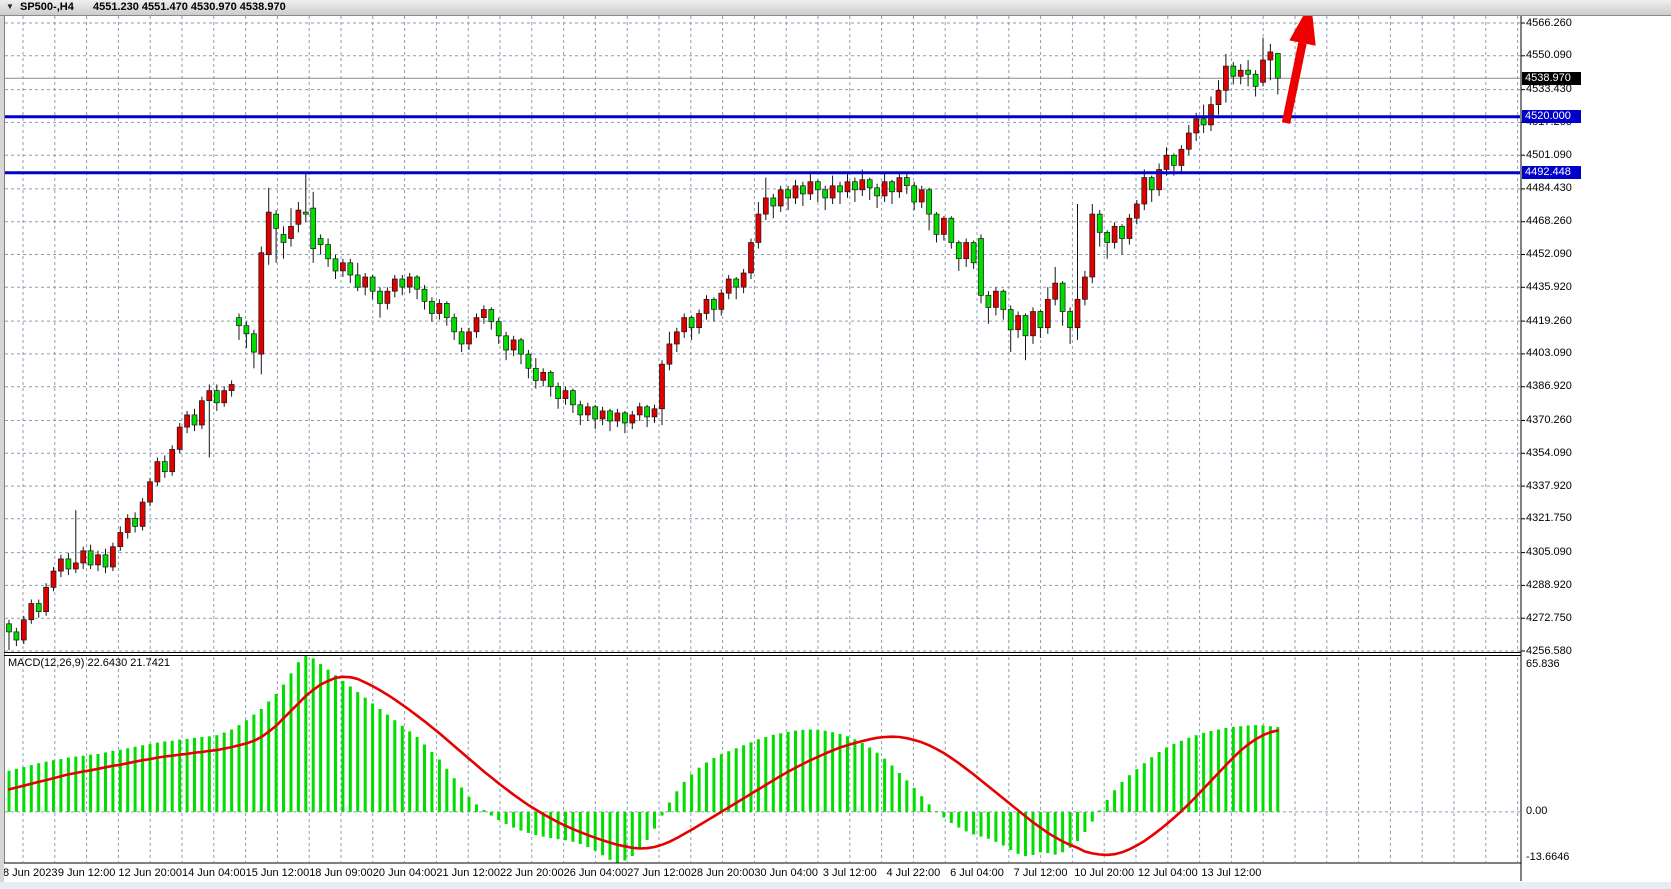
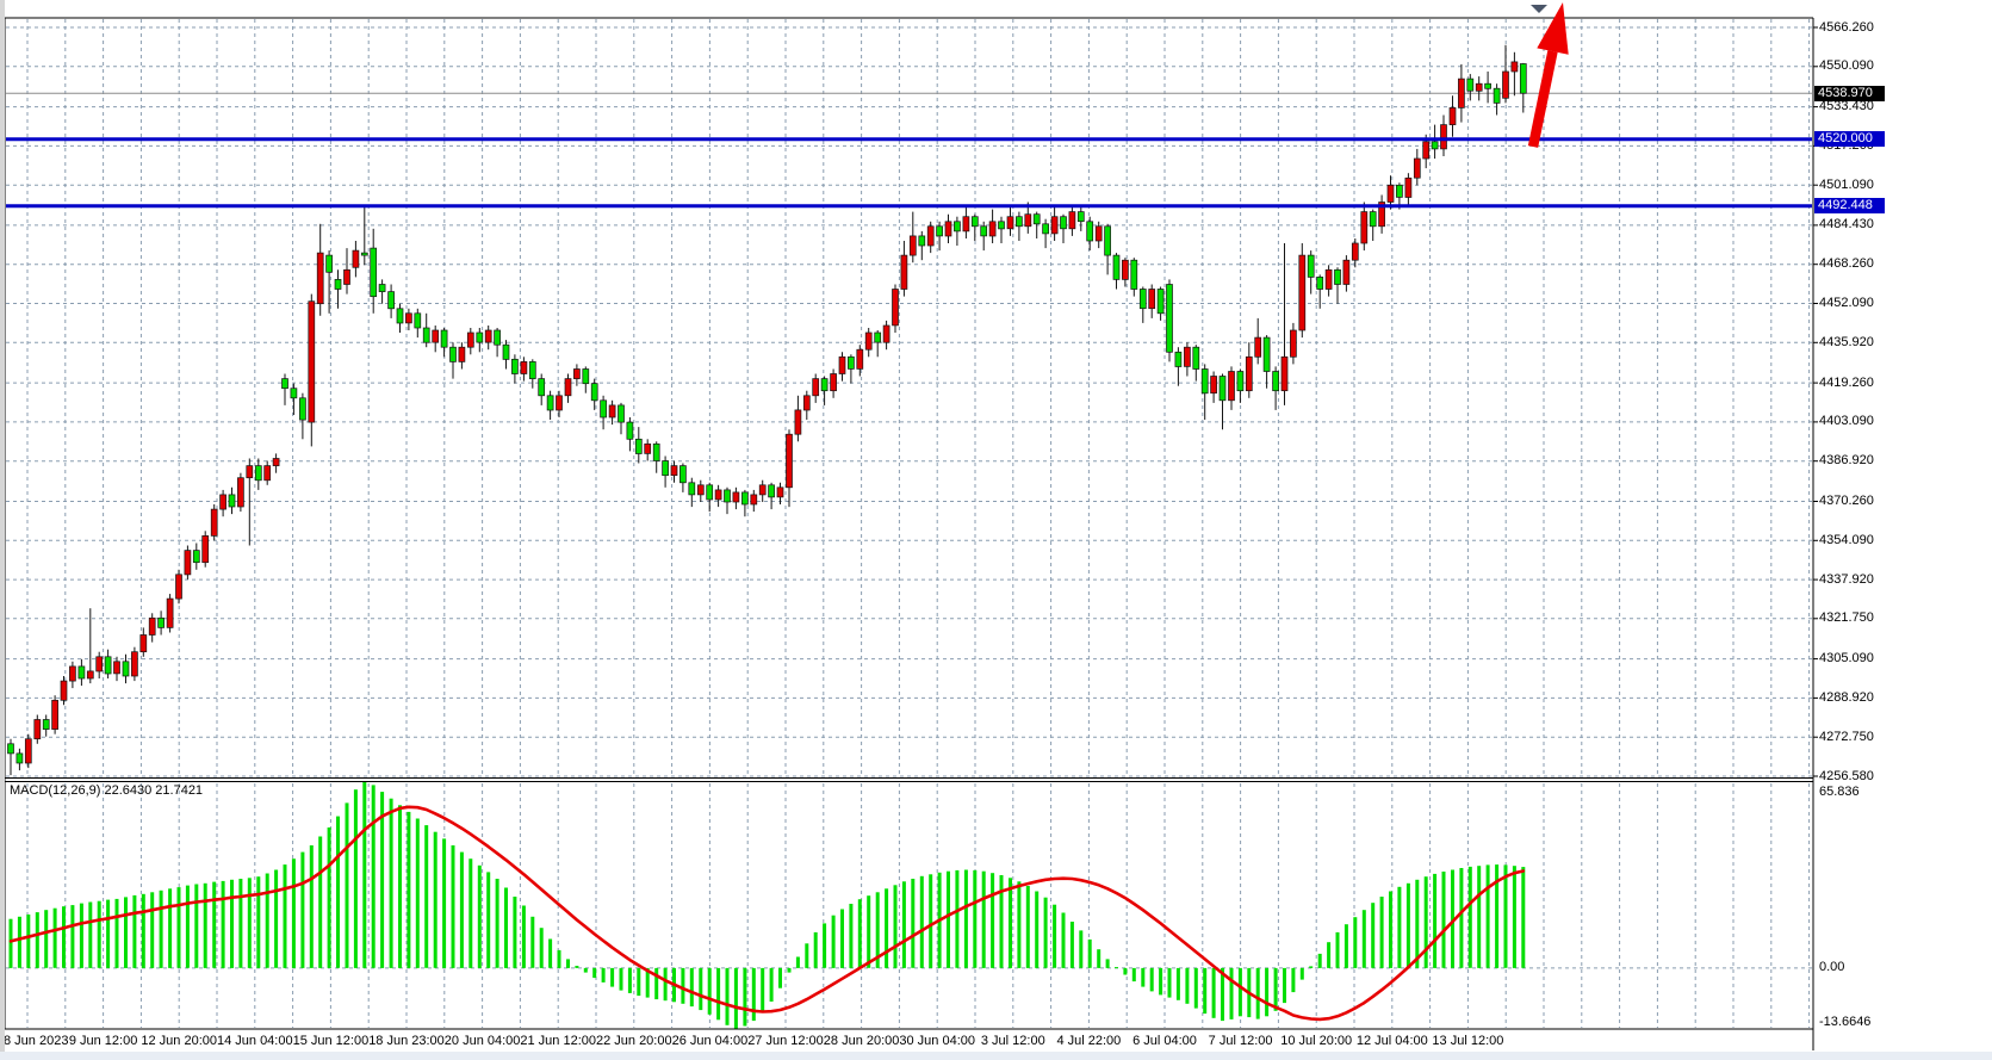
- ▼
- SP500-,H4
- 4551.230 4551.470 4530.970 4538.970
  MACD(12,26,9) 22.6430 21.7421
  65.836
  0.00
  -13.6646
  4538.970
  4520.000
  4492.448
  4566.260
  4550.090
  4533.430
  4501.090
  4484.430
  4468.260
  4452.090
  4435.920
  4419.260
  4403.090
  4386.920
  4370.260
  4354.090
  4337.920
  4321.750
  4305.090
  4288.920
  4272.750
  4256.580
  8 Jun 2023
  9 Jun 12:00
  12 Jun 20:00
  14 Jun 04:00
  15 Jun 12:00
- 18 Jun 09:00
+ 18 Jun 23:00
  20 Jun 04:00
  21 Jun 12:00
  22 Jun 20:00
  26 Jun 04:00
  27 Jun 12:00
  28 Jun 20:00
  30 Jun 04:00
  3 Jul 12:00
  4 Jul 22:00
  6 Jul 04:00
  7 Jul 12:00
  10 Jul 20:00
  12 Jul 04:00
  13 Jul 12:00
